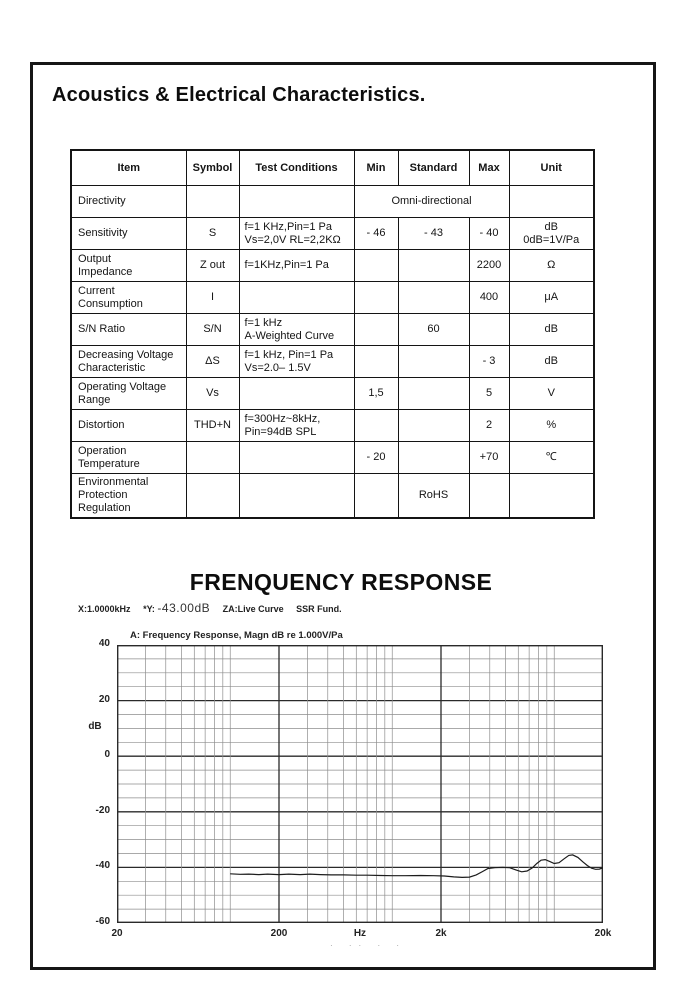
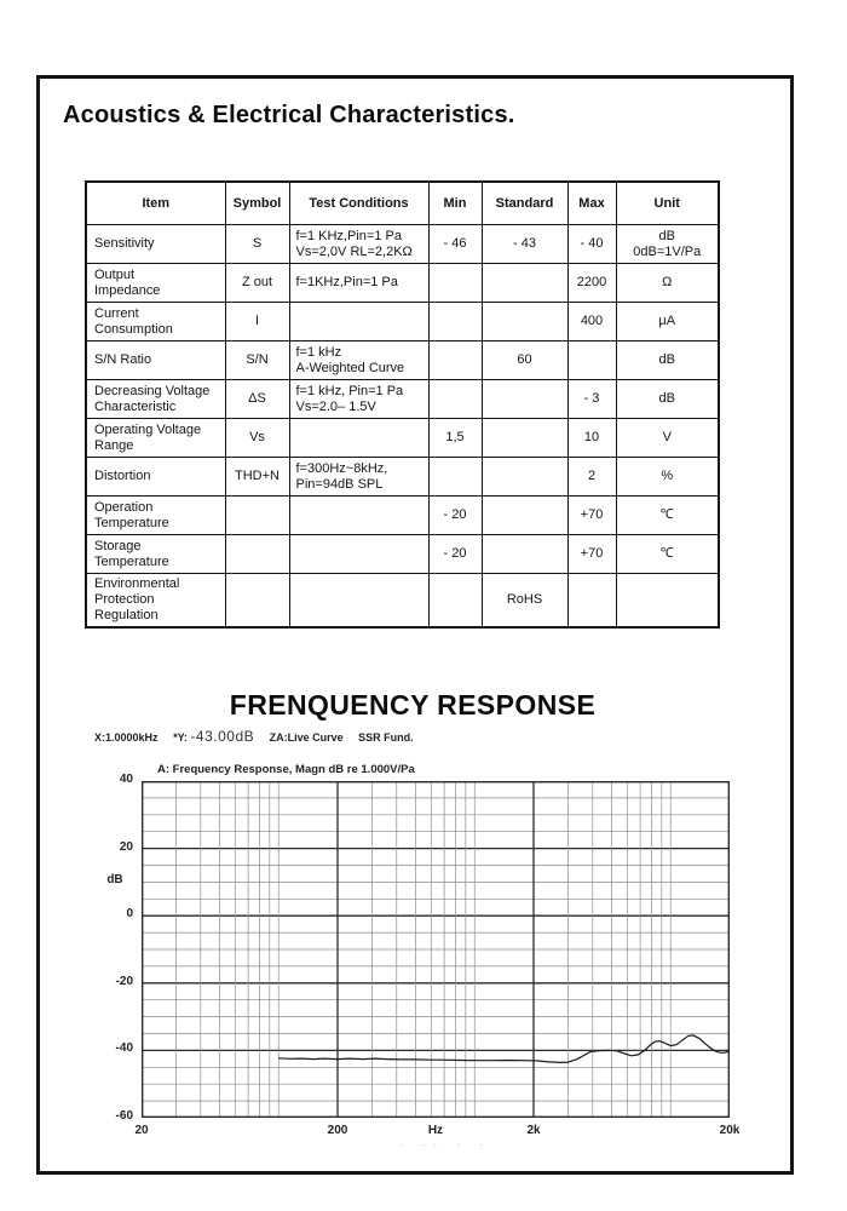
  Acoustics & Electrical Characteristics.
  Item	Symbol	Test Conditions	Min	Standard	Max	Unit
- Directivity			Omni-directional
  Sensitivity	S	f=1 KHz,Pin=1 PaVs=2,0V RL=2,2KΩ	- 46	- 43	- 40	dB0dB=1V/Pa
  OutputImpedance	Z out	f=1KHz,Pin=1 Pa			2200	Ω
  CurrentConsumption	I				400	μA
  S/N Ratio	S/N	f=1 kHzA-Weighted Curve		60		dB
  Decreasing VoltageCharacteristic	ΔS	f=1 kHz, Pin=1 PaVs=2.0– 1.5V			- 3	dB
- Operating VoltageRange	Vs		1,5		5	V
+ Operating VoltageRange	Vs		1,5		10	V
  Distortion	THD+N	f=300Hz~8kHz,Pin=94dB SPL			2	%
  OperationTemperature			- 20		+70	℃
+ StorageTemperature			- 20		+70	℃
  EnvironmentalProtectionRegulation				RoHS
  FRENQUENCY RESPONSE
  X:1.0000kHz *Y: -43.00dB ZA:Live Curve SSR Fund.
  A: Frequency Response, Magn dB re 1.000V/Pa
  dB
  40
  20
  0
  -20
  -40
  -60
  20
  200
  Hz
  2k
  20k
  · ·· · ·
